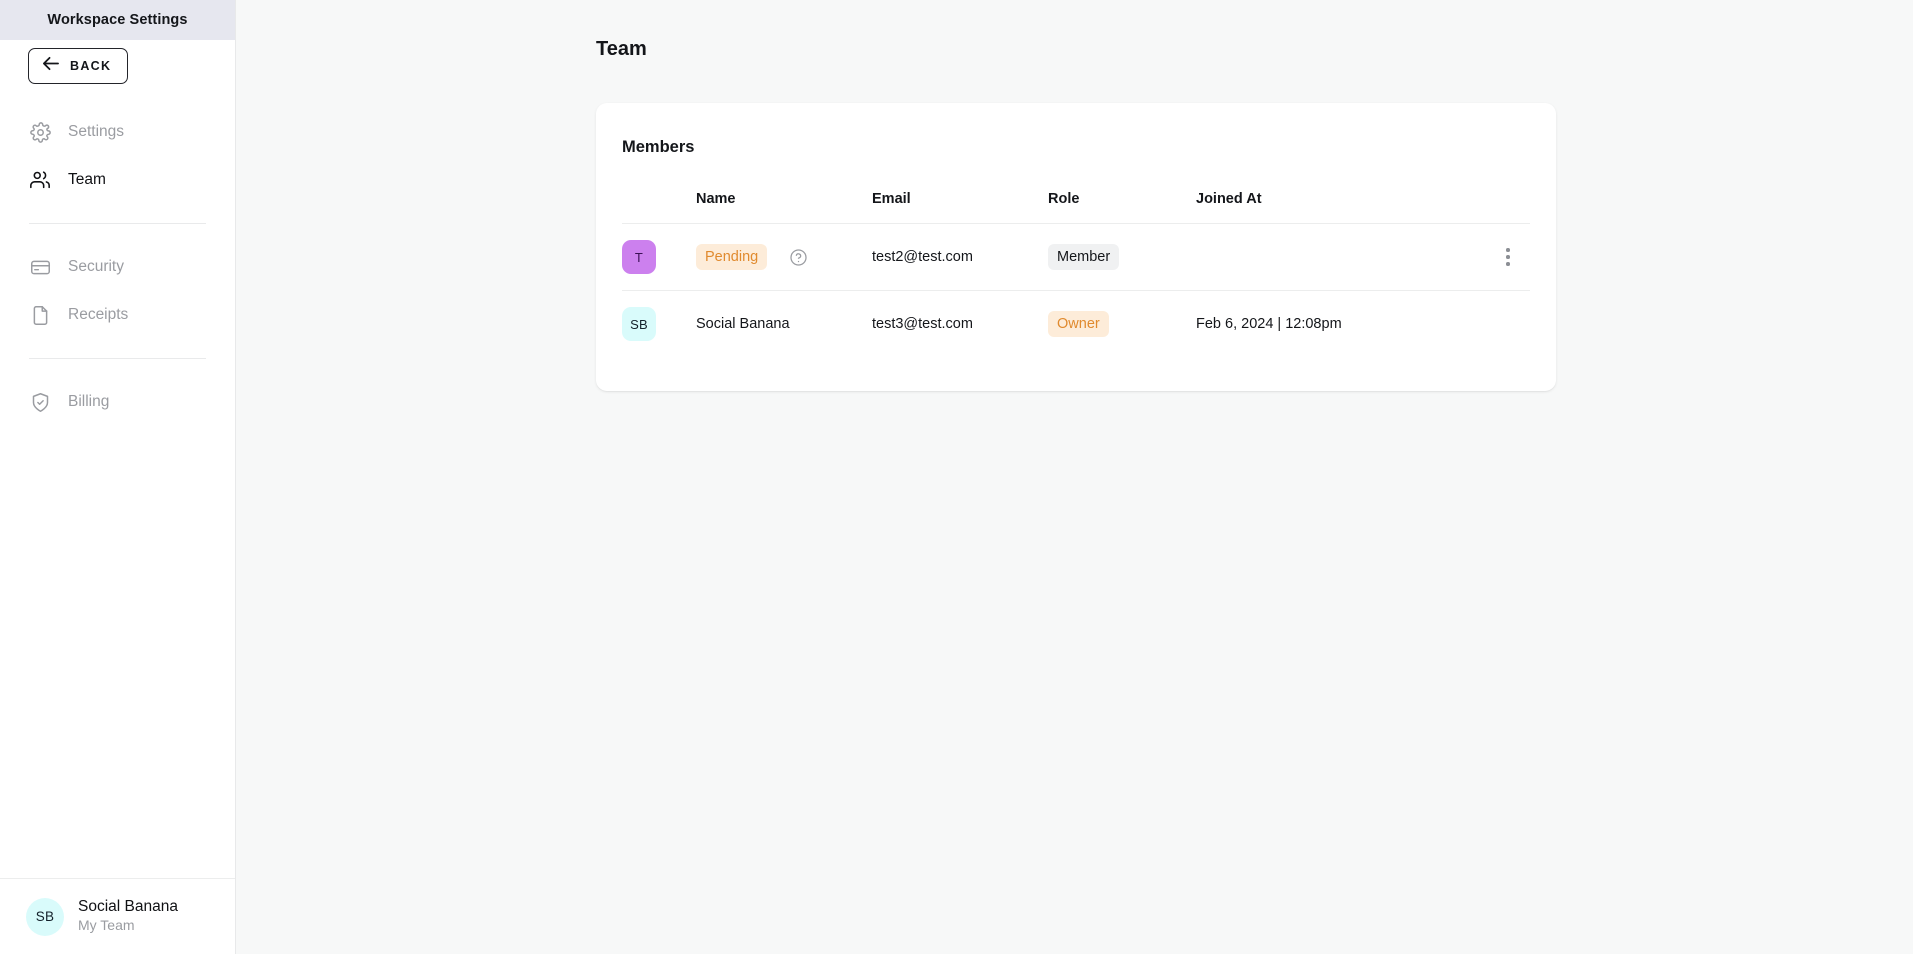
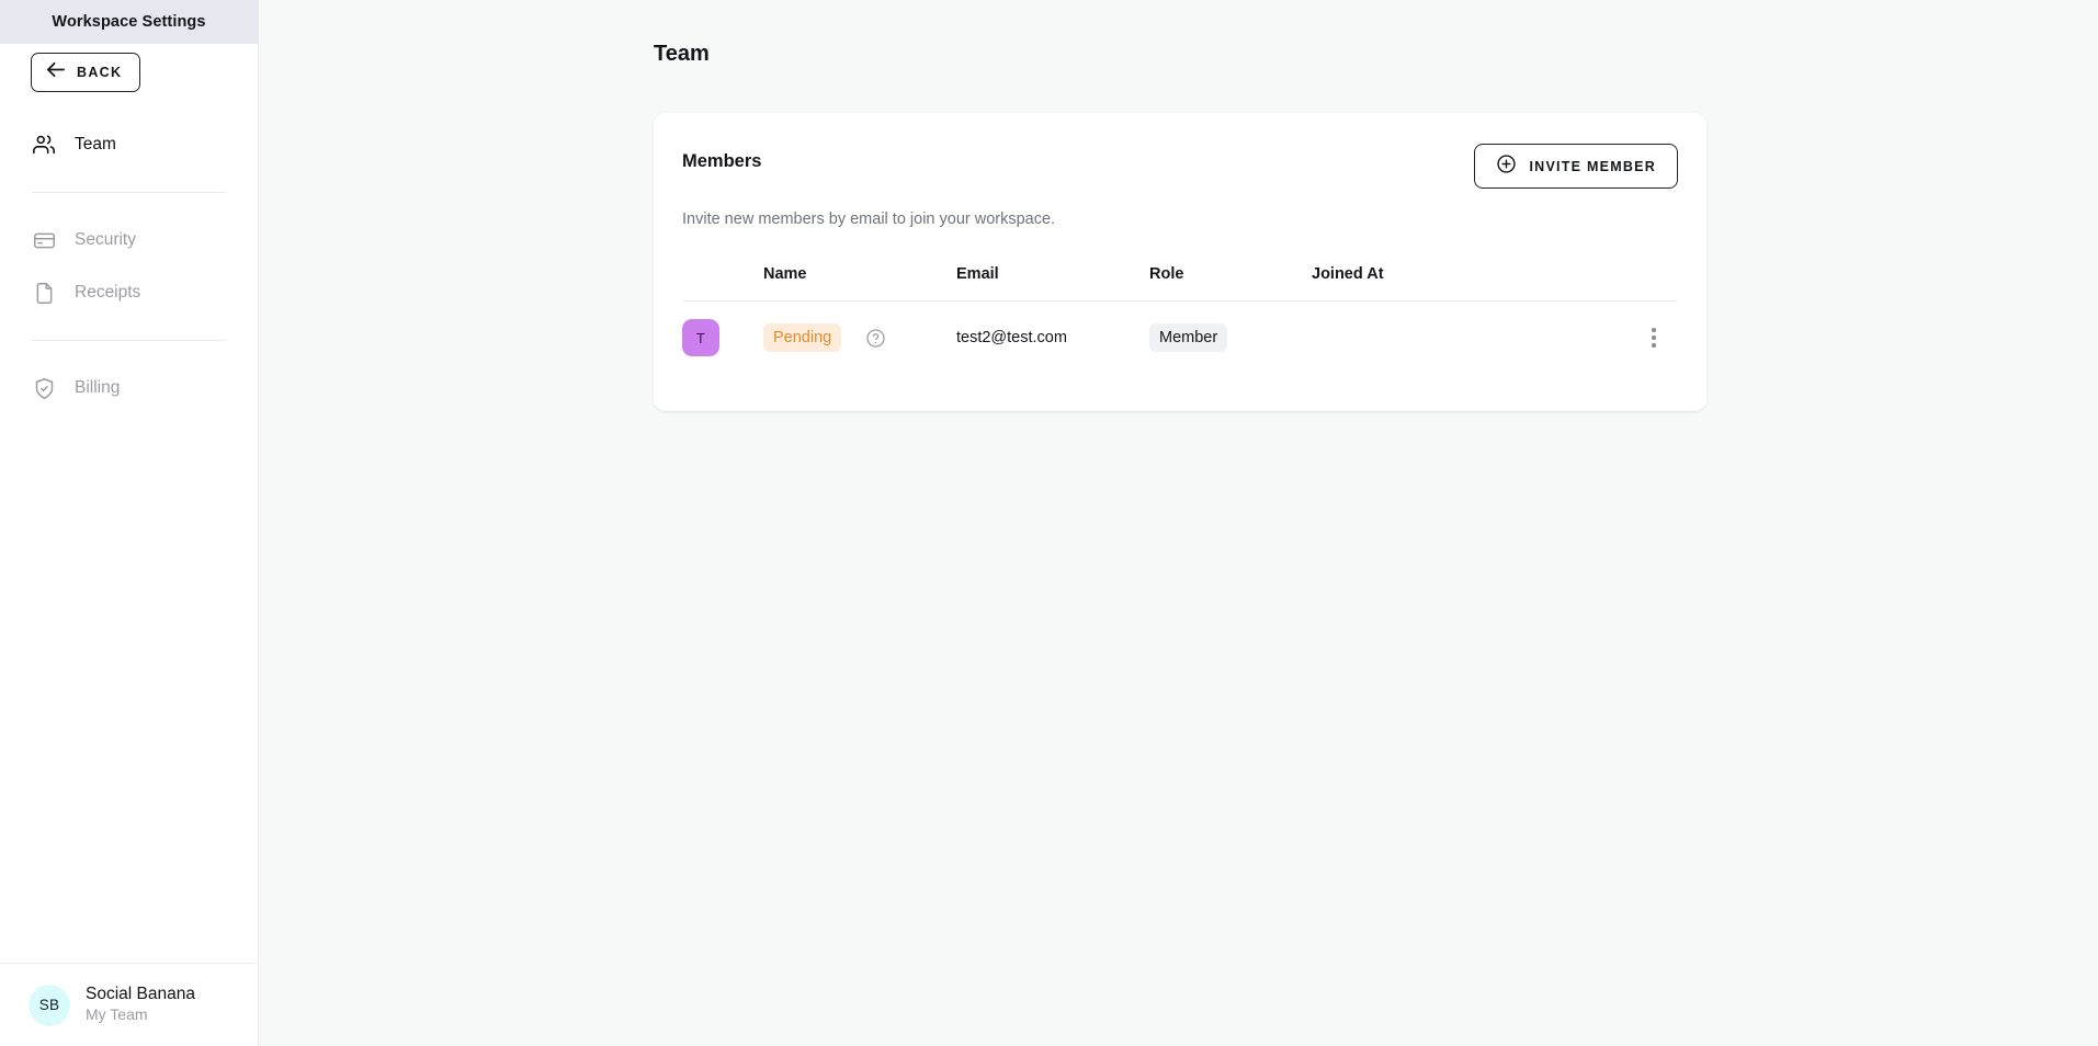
  Workspace Settings
  BACK
- Settings
  Team
  Security
  Receipts
  Billing
  SB
  Social Banana
  My Team
  Team
  Members
+ INVITE MEMBER
+ Invite new members by email to join your workspace.
  	Name	Email	Role	Joined At
  T	Pending	test2@test.com	Member
- SB	Social Banana	test3@test.com	Owner	Feb 6, 2024 | 12:08pm
